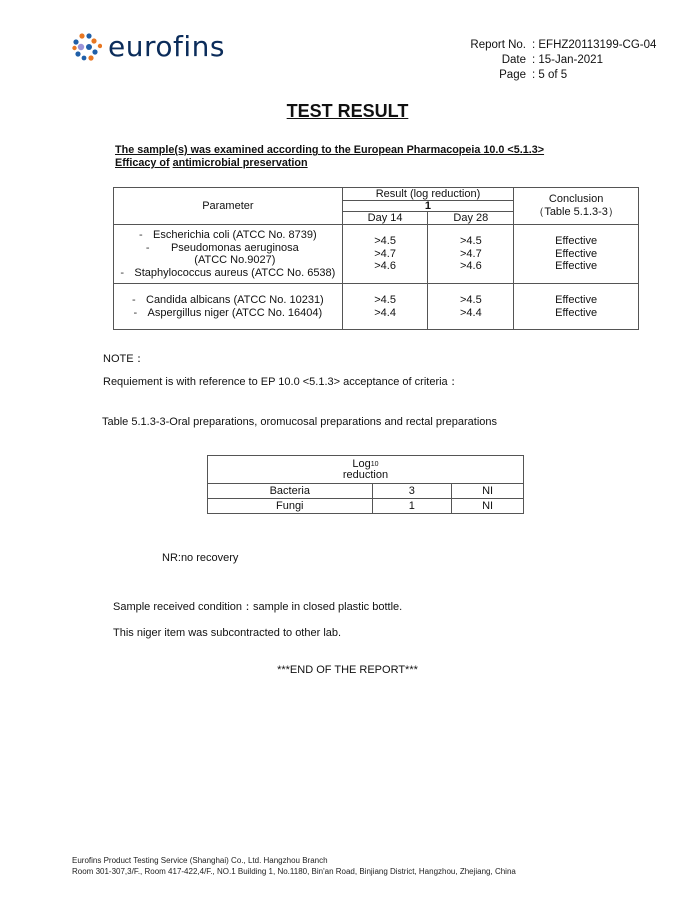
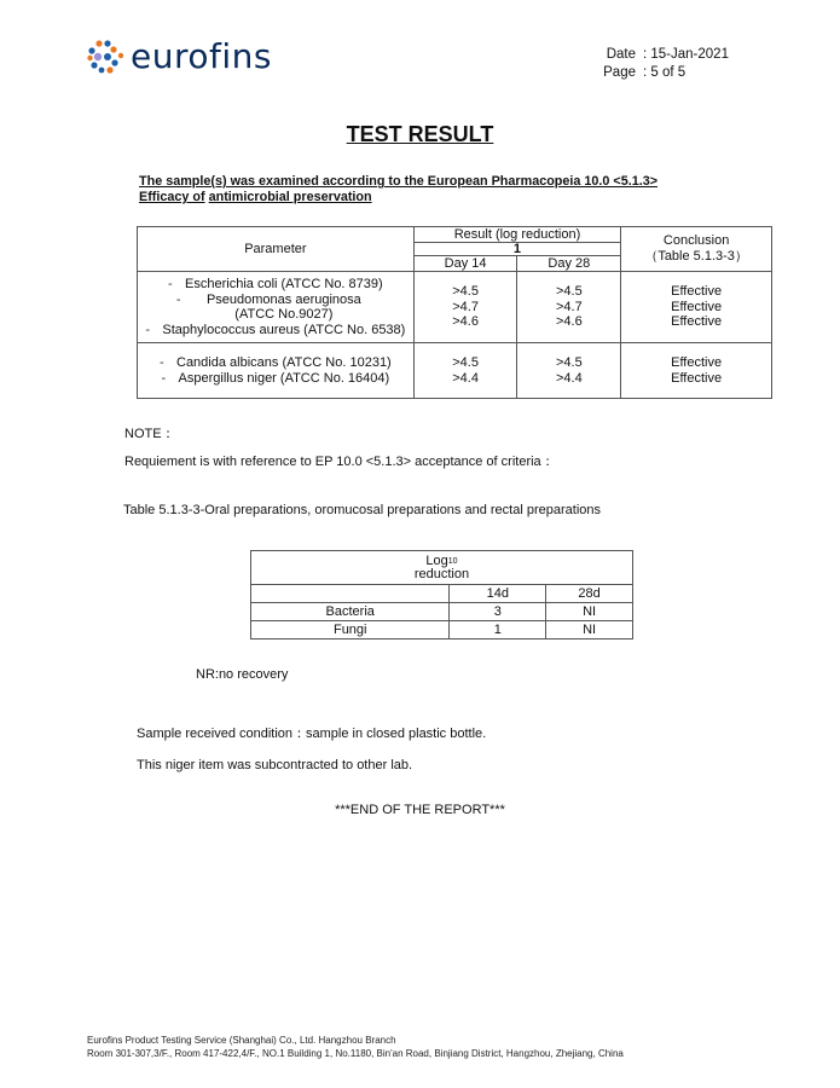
  eurofins
- Report No.
- : EFHZ20113199-CG-04
  Date
  : 15-Jan-2021
  Page
  : 5 of 5
  TEST RESULT
  The sample(s) was examined according to the European Pharmacopeia 10.0 <5.1.3>
  Efficacy of antimicrobial preservation
  Parameter	Result (log reduction)	Conclusion （Table 5.1.3-3）
  1
  Day 14	Day 28
  - Escherichia coli (ATCC No. 8739) - Pseudomonas aeruginosa (ATCC No.9027) - Staphylococcus aureus (ATCC No. 6538)	>4.5 >4.7 >4.6	>4.5 >4.7 >4.6	Effective Effective Effective
  - Candida albicans (ATCC No. 10231) - Aspergillus niger (ATCC No. 16404)	>4.5 >4.4	>4.5 >4.4	Effective Effective
  NOTE：
  Requiement is with reference to EP 10.0 <5.1.3> acceptance of criteria：
  Table 5.1.3-3-Oral preparations, oromucosal preparations and rectal preparations
  Log reduction
+ 	14d	28d
  Bacteria	3	NI
  Fungi	1	NI
  NR:no recovery
  Sample received condition：sample in closed plastic bottle.
  This niger item was subcontracted to other lab.
  ***END OF THE REPORT***
  Eurofins Product Testing Service (Shanghai) Co., Ltd. Hangzhou Branch
  Room 301-307,3/F., Room 417-422,4/F., NO.1 Building 1, No.1180, Bin'an Road, Binjiang District, Hangzhou, Zhejiang, China
